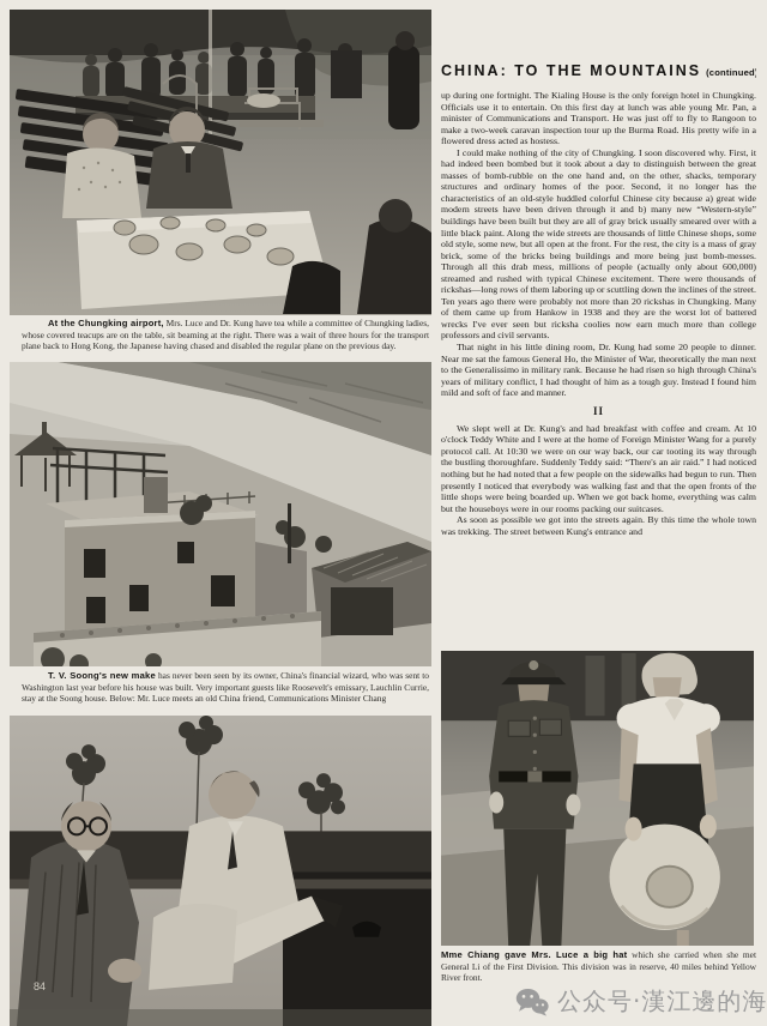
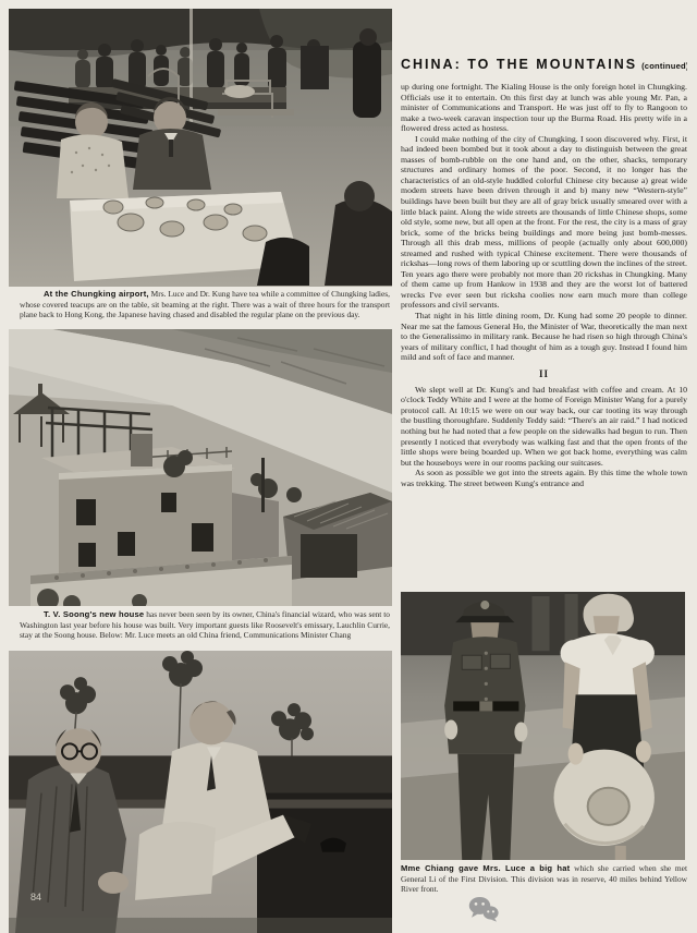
  At the Chungking airport, Mrs. Luce and Dr. Kung have tea while a committee of Chungking ladies, whose covered teacups are on the table, sit beaming at the right. There was a wait of three hours for the transport plane back to Hong Kong, the Japanese having chased and disabled the regular plane on the previous day.
- T. V. Soong's new make has never been seen by its owner, China's financial wizard, who was sent to Washington last year before his house was built. Very important guests like Roosevelt's emissary, Lauchlin Currie, stay at the Soong house. Below: Mr. Luce meets an old China friend, Communications Minister Chang
+ T. V. Soong's new house has never been seen by its owner, China's financial wizard, who was sent to Washington last year before his house was built. Very important guests like Roosevelt's emissary, Lauchlin Currie, stay at the Soong house. Below: Mr. Luce meets an old China friend, Communications Minister Chang
  CHINA: TO THE MOUNTAINS (continued
  up during one fortnight. The Kialing House is the only foreign hotel in Chungking. Officials use it to entertain. On this first day at lunch was able young Mr. Pan, a minister of Communications and Transport. He was just off to fly to Rangoon to make a two-week caravan inspection tour up the Burma Road. His pretty wife in a flowered dress acted as hostess.
  I could make nothing of the city of Chungking. I soon discovered why. First, it had indeed been bombed but it took about a day to distinguish between the great masses of bomb-rubble on the one hand and, on the other, shacks, temporary structures and ordinary homes of the poor. Second, it no longer has the characteristics of an old-style huddled colorful Chinese city because a) great wide modern streets have been driven through it and b) many new “Western-style” buildings have been built but they are all of gray brick usually smeared over with a little black paint. Along the wide streets are thousands of little Chinese shops, some old style, some new, but all open at the front. For the rest, the city is a mass of gray brick, some of the bricks being buildings and more being just bomb-messes. Through all this drab mess, millions of people (actually only about 600,000) streamed and rushed with typical Chinese excitement. There were thousands of rickshas—long rows of them laboring up or scuttling down the inclines of the street. Ten years ago there were probably not more than 20 rickshas in Chungking. Many of them came up from Hankow in 1938 and they are the worst lot of battered wrecks I've ever seen but ricksha coolies now earn much more than college professors and civil servants.
  That night in his little dining room, Dr. Kung had some 20 people to dinner. Near me sat the famous General Ho, the Minister of War, theoretically the man next to the Generalissimo in military rank. Because he had risen so high through China's years of military conflict, I had thought of him as a tough guy. Instead I found him mild and soft of face and manner.
  II
- We slept well at Dr. Kung's and had breakfast with coffee and cream. At 10 o'clock Teddy White and I were at the home of Foreign Minister Wang for a purely protocol call. At 10:30 we were on our way back, our car tooting its way through the bustling thoroughfare. Suddenly Teddy said: “There's an air raid.” I had noticed nothing but he had noted that a few people on the sidewalks had begun to run. Then presently I noticed that everybody was walking fast and that the open fronts of the little shops were being boarded up. When we got back home, everything was calm but the houseboys were in our rooms packing our suitcases.
+ We slept well at Dr. Kung's and had breakfast with coffee and cream. At 10 o'clock Teddy White and I were at the home of Foreign Minister Wang for a purely protocol call. At 10:15 we were on our way back, our car tooting its way through the bustling thoroughfare. Suddenly Teddy said: “There's an air raid.” I had noticed nothing but he had noted that a few people on the sidewalks had begun to run. Then presently I noticed that everybody was walking fast and that the open fronts of the little shops were being boarded up. When we got back home, everything was calm but the houseboys were in our rooms packing our suitcases.
  As soon as possible we got into the streets again. By this time the whole town was trekking. The street between Kung's entrance and
  Mme Chiang gave Mrs. Luce a big hat which she carried when she met General Li of the First Division. This division was in reserve, 40 miles behind Yellow River front.
  84
- 公众号·漢江邊的海
